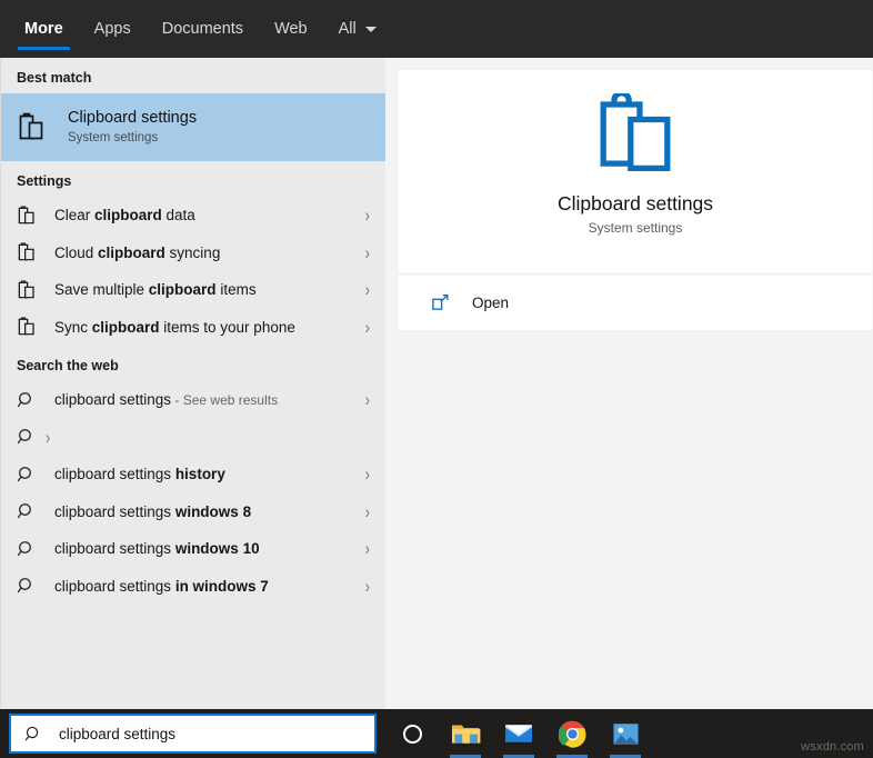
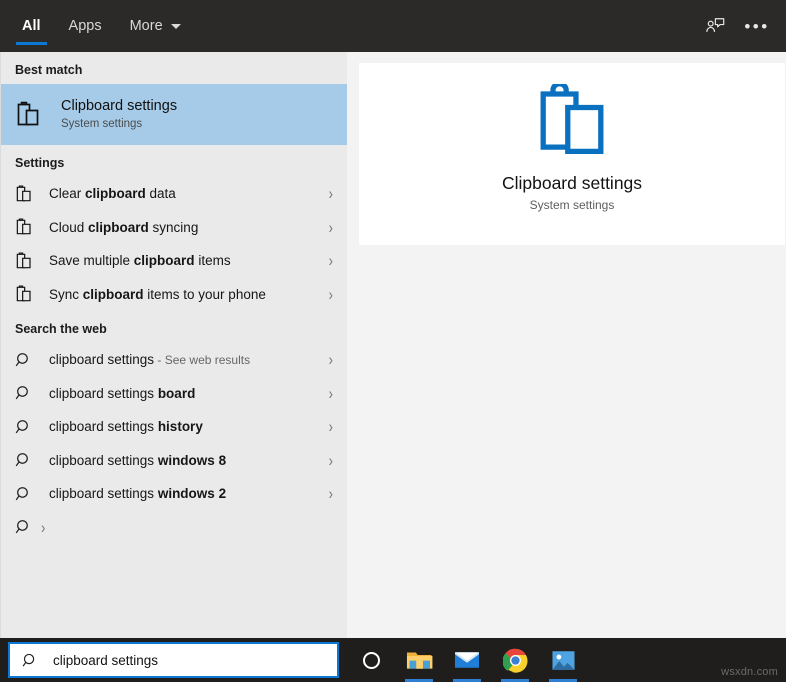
- More
+ All
  Apps
- Documents
- Web
- All
+ More
+ •••
  Best match
  Clipboard settings
  System settings
  Settings
  Clear clipboard data
  ›
  Cloud clipboard syncing
  ›
  Save multiple clipboard items
  ›
  Sync clipboard items to your phone
  ›
  Search the web
  clipboard settings - See web results
  ›
+ clipboard settings board
  ›
  clipboard settings history
  ›
  clipboard settings windows 8
  ›
- clipboard settings windows 10
+ clipboard settings windows 2
  ›
- clipboard settings in windows 7
  ›
  Clipboard settings
  System settings
- Open
  clipboard settings
  wsxdn.com
